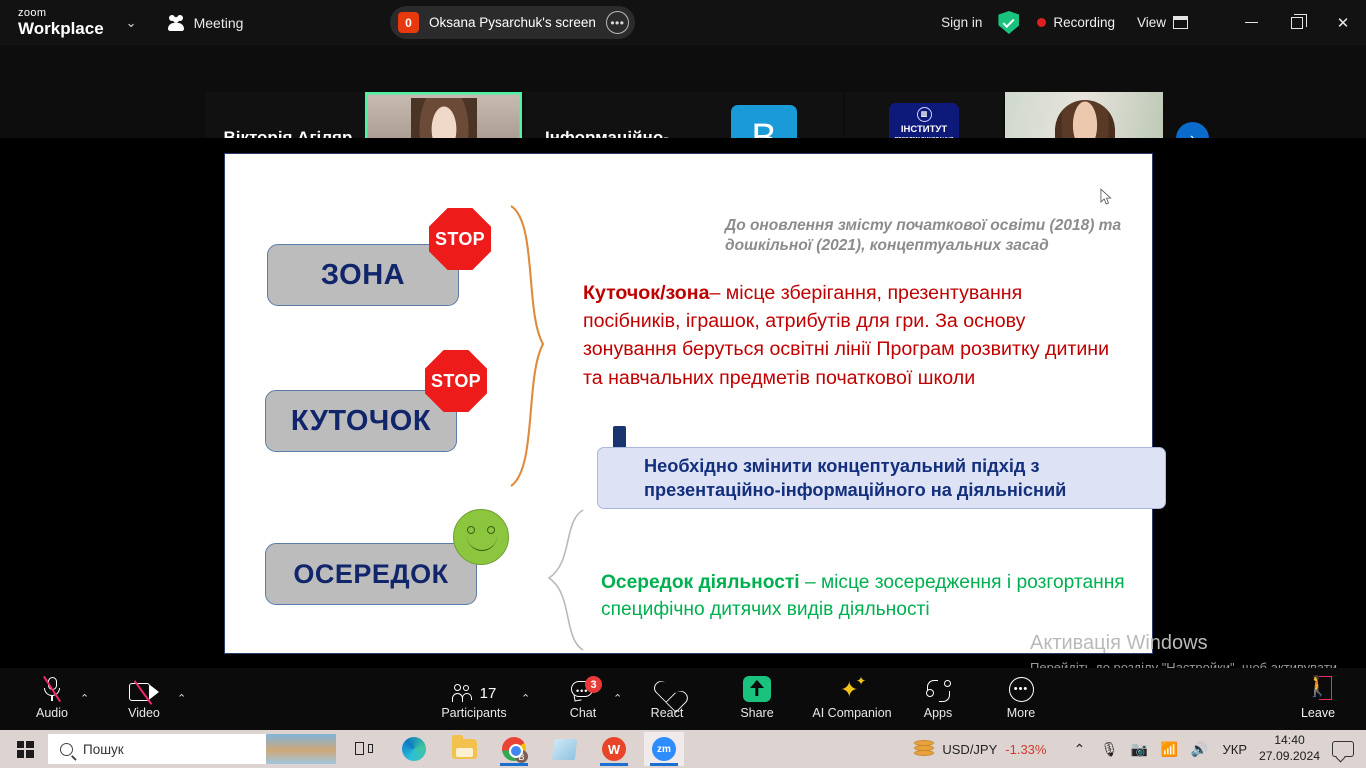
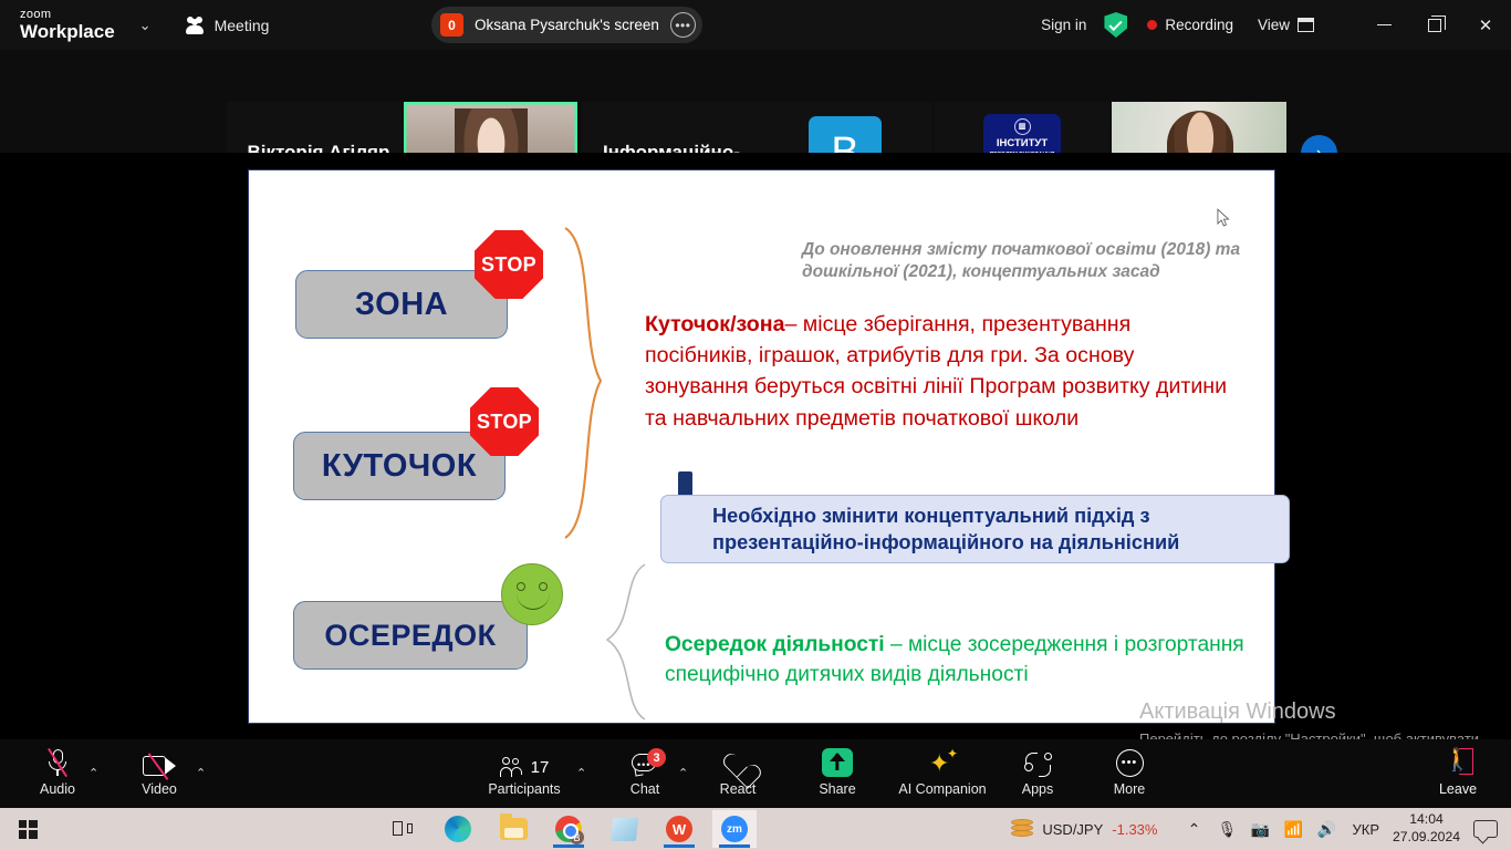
  zoom
  Workplace
  ⌄
  Meeting
  0
  Oksana Pysarchuk's screen
  •••
  Sign in
  Recording
  View
  ✕
  ІНСТИТУТ
  ЗОНА
  КУТОЧОК
  ОСЕРЕДОК
  STOP
  STOP
  До оновлення змісту початкової освіти (2018) та дошкільної (2021), концептуальних засад
  Куточок/зона– місце зберігання, презентування посібників, іграшок, атрибутів для гри. За основу зонування беруться освітні лінії Програм розвитку дитини та навчальних предметів початкової школи
  Необхідно змінити концептуальний підхід з презентаційно-інформаційного на діяльнісний
  Осередок діяльності – місце зосередження і розгортання специфічно дитячих видів діяльності
  Активація Windows
  Audio
  ⌃
  Video
  ⌃
  17
  Participants
  ⌃
  •••
  3
  Chat
  ⌃
  React
  Share
  ✦
  ✦
  AI Companion
  Apps
  •••
  More
  🚶
  Leave
- Пошук
  В
  W
  zm
  USD/JPY
  -1.33%
  ⌃
  🎙
  📷
  📶
  🔊
  УКР
- 14:40
+ 14:04
  27.09.2024
